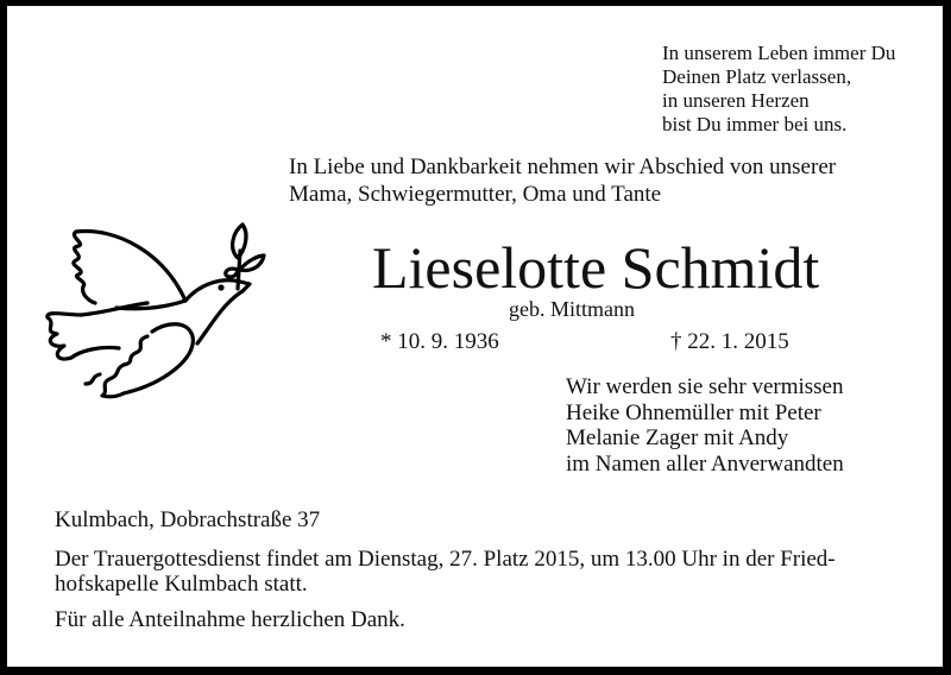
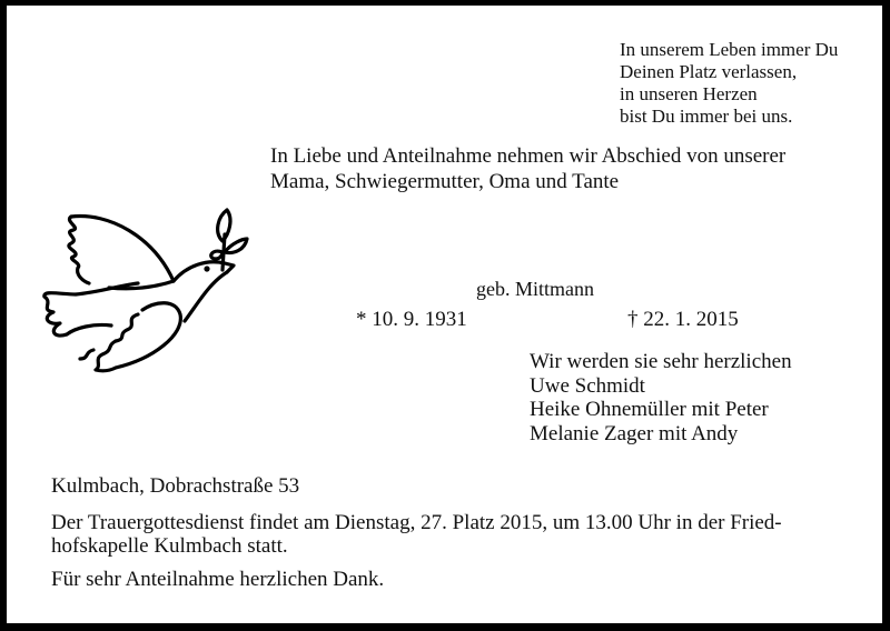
  In unserem Leben immer Du
  Deinen Platz verlassen,
  in unseren Herzen
  bist Du immer bei uns.
- In Liebe und Dankbarkeit nehmen wir Abschied von unserer
+ In Liebe und Anteilnahme nehmen wir Abschied von unserer
  Mama, Schwiegermutter, Oma und Tante
- Lieselotte Schmidt
  geb. Mittmann
- * 10. 9. 1936
+ * 10. 9. 1931
  † 22. 1. 2015
- Wir werden sie sehr vermissen
+ Wir werden sie sehr herzlichen
+ Uwe Schmidt
  Heike Ohnemüller mit Peter
  Melanie Zager mit Andy
- im Namen aller Anverwandten
- Kulmbach, Dobrachstraße 37
+ Kulmbach, Dobrachstraße 53
  Der Trauergottesdienst findet am Dienstag, 27. Platz 2015, um 13.00 Uhr in der Fried-
  hofskapelle Kulmbach statt.
- Für alle Anteilnahme herzlichen Dank.
+ Für sehr Anteilnahme herzlichen Dank.
